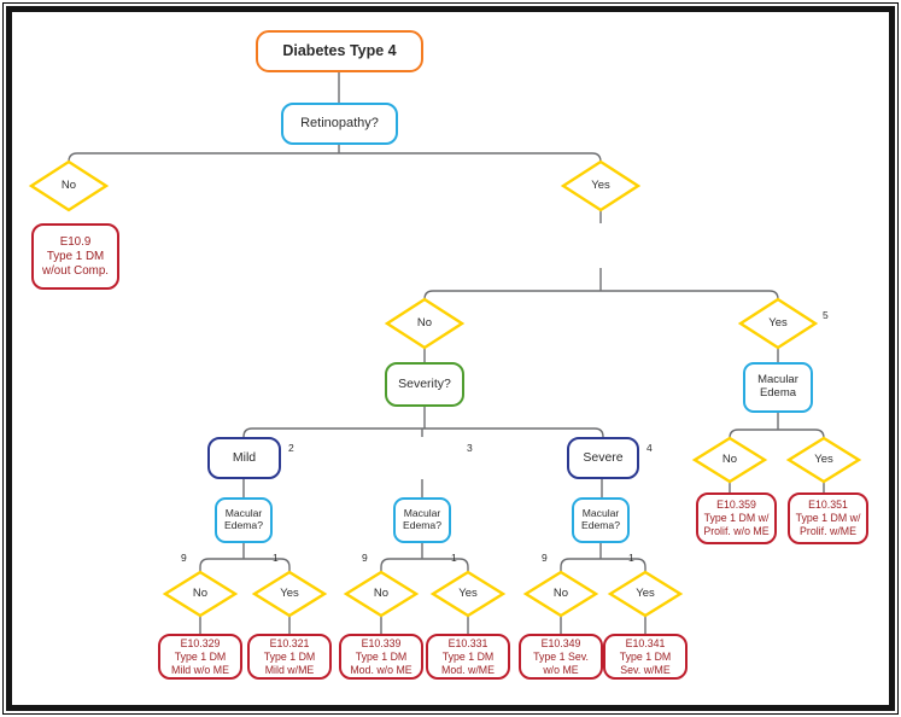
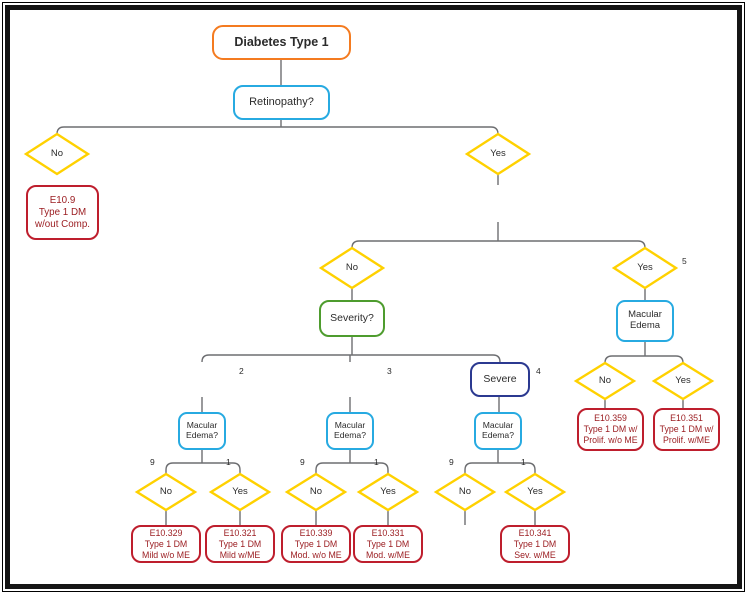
- Diabetes Type 4
+ Diabetes Type 1
  Retinopathy?
  E10.9
  Type 1 DM
  w/out Comp.
  Severity?
  Macular
  Edema
  E10.359
  Type 1 DM w/
  Prolif. w/o ME
  E10.351
  Type 1 DM w/
  Prolif. w/ME
- Mild
  Severe
  Macular
  Edema?
  Macular
  Edema?
  Macular
  Edema?
  E10.329
  Type 1 DM
  Mild w/o ME
  E10.321
  Type 1 DM
  Mild w/ME
  E10.339
  Type 1 DM
  Mod. w/o ME
  E10.331
  Type 1 DM
  Mod. w/ME
- E10.349
- Type 1 Sev.
- w/o ME
  E10.341
  Type 1 DM
  Sev. w/ME
  No
  Yes
  No
  Yes
  No
  Yes
  No
  Yes
  No
  Yes
  No
  Yes
  2
  3
  4
  5
  9
  1
  9
  1
  9
  1
